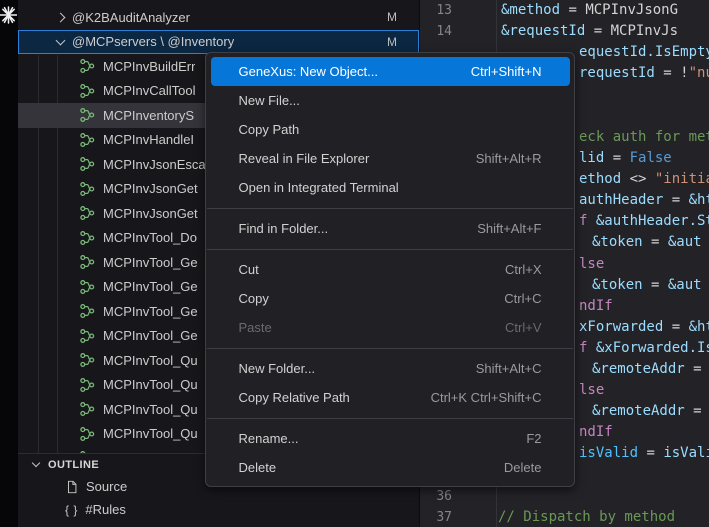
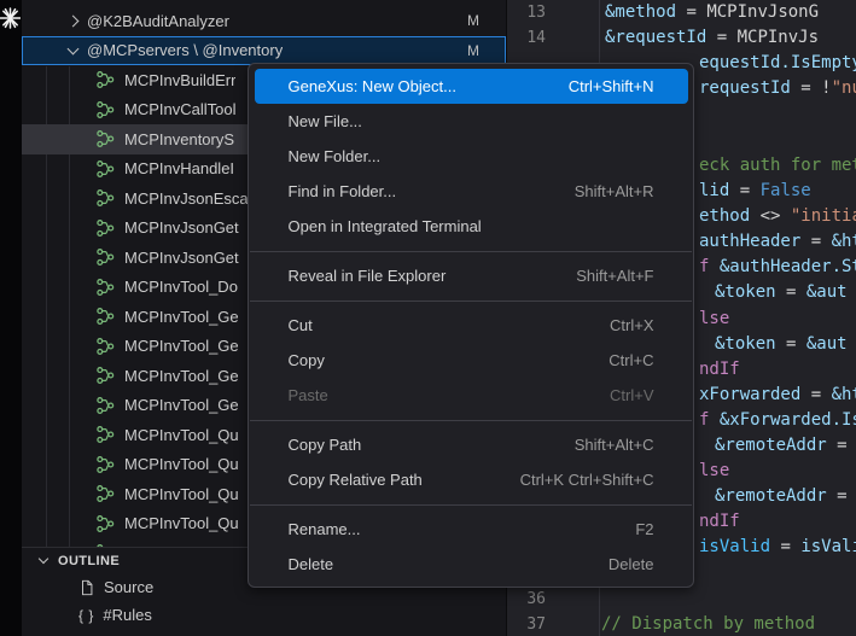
  @K2BAuditAnalyzer
  M
  @MCPservers \ @Inventory
  M
  MCPInvBuildErr
  MCPInvCallTool
  MCPInventoryS
  MCPInvHandleI
  MCPInvJsonEsca
  MCPInvJsonGet
  MCPInvJsonGet
  MCPInvTool_Do
  MCPInvTool_Ge
  MCPInvTool_Ge
  MCPInvTool_Ge
  MCPInvTool_Ge
  MCPInvTool_Qu
  MCPInvTool_Qu
  MCPInvTool_Qu
  MCPInvTool_Qu
  OUTLINE
  Source
  { }
  #Rules
  13
  14
  36
  37
  &method = MCPInvJsonG
  &requestId = MCPInvJs
  equestId.IsEmpt
  requestId = !"n
  eck auth for me
  lid = False
  ethod <> "initi
  authHeader = &h
  f &authHeader.S
  &token = &aut
  lse
  &token = &aut
  ndIf
  xForwarded = &h
  f &xForwarded.I
  &remoteAddr =
  lse
  &remoteAddr =
  ndIf
  isValid = isVal
  // Dispatch by method
  GeneXus: New Object...
  Ctrl+Shift+N
  New File...
- Copy Path
+ New Folder...
- Reveal in File Explorer
+ Find in Folder...
  Shift+Alt+R
  Open in Integrated Terminal
- Find in Folder...
+ Reveal in File Explorer
  Shift+Alt+F
  Cut
  Ctrl+X
  Copy
  Ctrl+C
  Paste
  Ctrl+V
- New Folder...
+ Copy Path
  Shift+Alt+C
  Copy Relative Path
  Ctrl+K Ctrl+Shift+C
  Rename...
  F2
  Delete
  Delete
